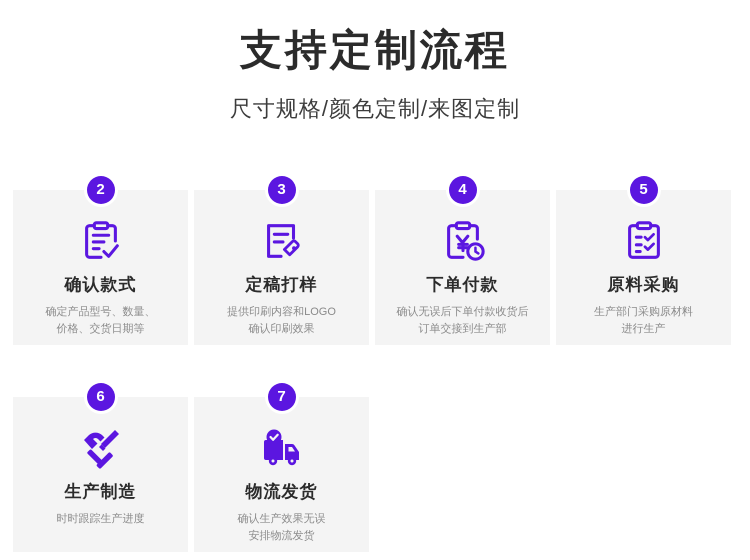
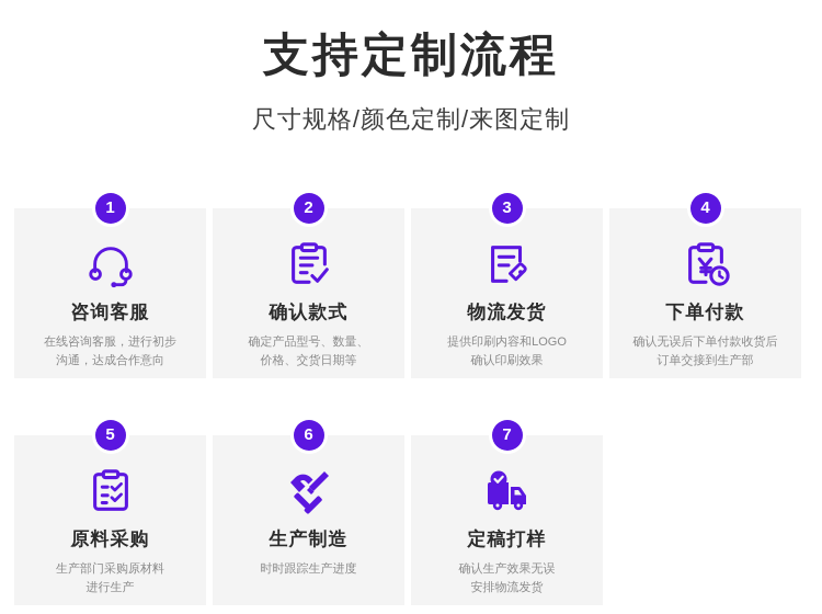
  支持定制流程
  尺寸规格/颜色定制/来图定制
+ 1
+ 咨询客服
+ 在线咨询客服，进行初步
+ 沟通，达成合作意向
  2
  确认款式
  确定产品型号、数量、
  价格、交货日期等
  3
- 定稿打样
+ 物流发货
  提供印刷内容和LOGO
  确认印刷效果
  4
  下单付款
  确认无误后下单付款收货后
  订单交接到生产部
  5
  原料采购
  生产部门采购原材料
  进行生产
  6
  生产制造
  时时跟踪生产进度
  7
- 物流发货
+ 定稿打样
  确认生产效果无误
  安排物流发货
